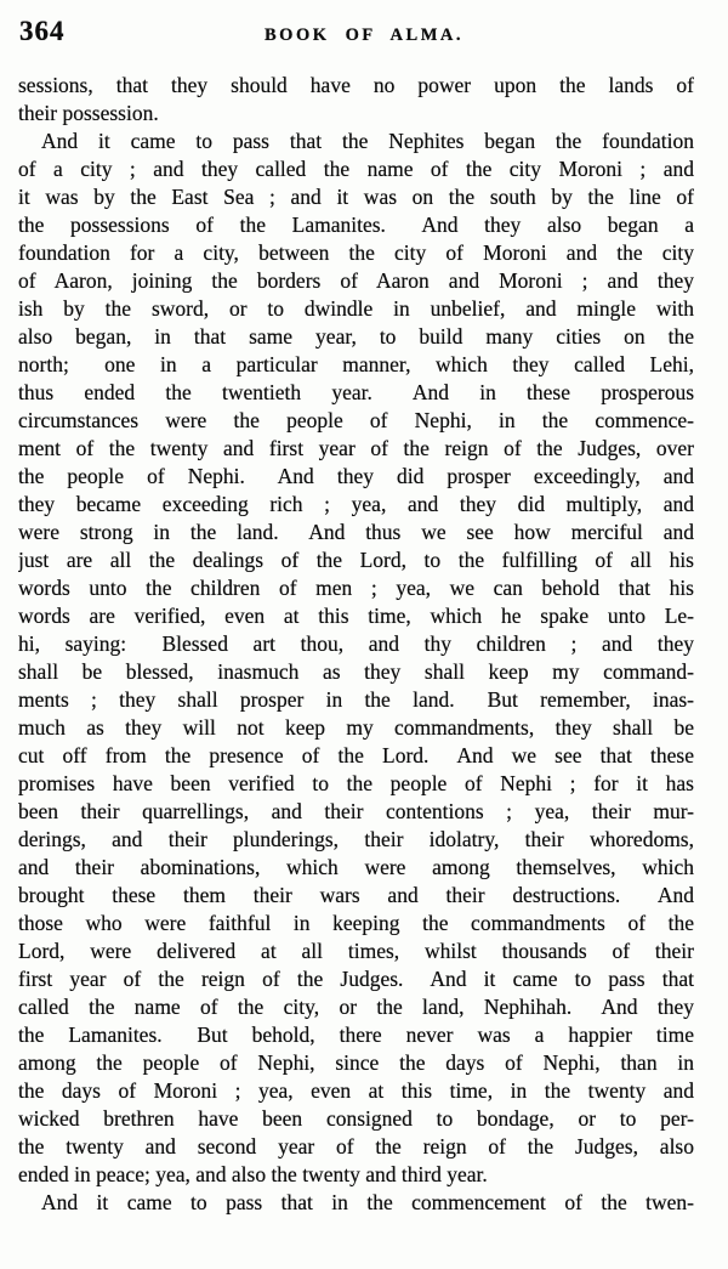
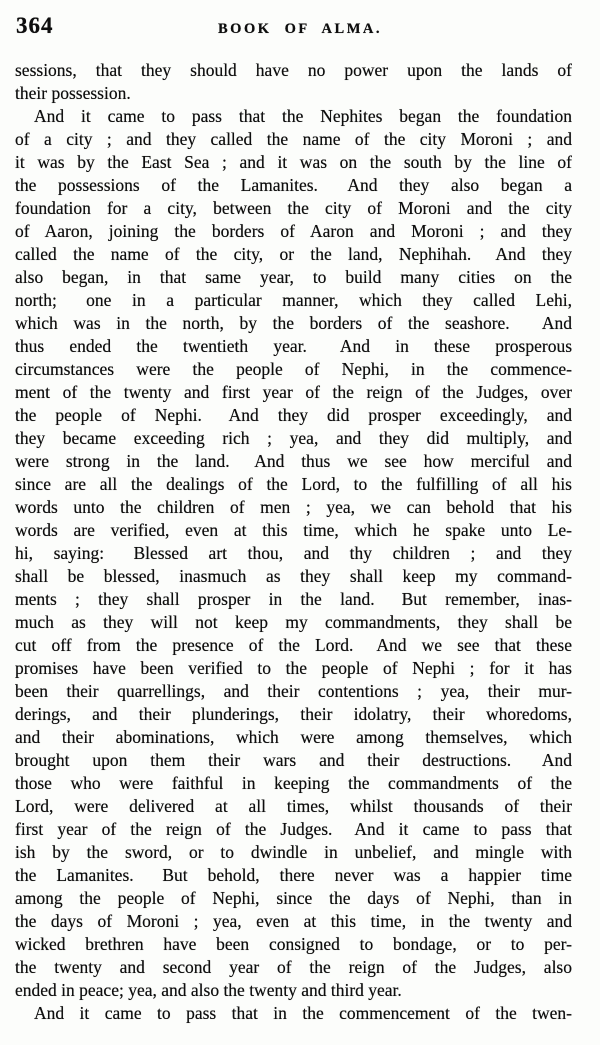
  364
  BOOK OF ALMA.
  sessions, that they should have no power upon the lands of
  their possession.
  And it came to pass that the Nephites began the foundation
  of a city ; and they called the name of the city Moroni ; and
  it was by the East Sea ; and it was on the south by the line of
  the possessions of the Lamanites. And they also began a
  foundation for a city, between the city of Moroni and the city
  of Aaron, joining the borders of Aaron and Moroni ; and they
- ish by the sword, or to dwindle in unbelief, and mingle with
+ called the name of the city, or the land, Nephihah. And they
  also began, in that same year, to build many cities on the
  north; one in a particular manner, which they called Lehi,
+ which was in the north, by the borders of the seashore. And
  thus ended the twentieth year. And in these prosperous
  circumstances were the people of Nephi, in the commence-
  ment of the twenty and first year of the reign of the Judges, over
  the people of Nephi. And they did prosper exceedingly, and
  they became exceeding rich ; yea, and they did multiply, and
  were strong in the land. And thus we see how merciful and
- just are all the dealings of the Lord, to the fulfilling of all his
+ since are all the dealings of the Lord, to the fulfilling of all his
  words unto the children of men ; yea, we can behold that his
  words are verified, even at this time, which he spake unto Le-
  hi, saying: Blessed art thou, and thy children ; and they
  shall be blessed, inasmuch as they shall keep my command-
  ments ; they shall prosper in the land. But remember, inas-
  much as they will not keep my commandments, they shall be
  cut off from the presence of the Lord. And we see that these
  promises have been verified to the people of Nephi ; for it has
  been their quarrellings, and their contentions ; yea, their mur-
  derings, and their plunderings, their idolatry, their whoredoms,
  and their abominations, which were among themselves, which
- brought these them their wars and their destructions. And
+ brought upon them their wars and their destructions. And
  those who were faithful in keeping the commandments of the
  Lord, were delivered at all times, whilst thousands of their
  first year of the reign of the Judges. And it came to pass that
- called the name of the city, or the land, Nephihah. And they
+ ish by the sword, or to dwindle in unbelief, and mingle with
  the Lamanites. But behold, there never was a happier time
  among the people of Nephi, since the days of Nephi, than in
  the days of Moroni ; yea, even at this time, in the twenty and
  wicked brethren have been consigned to bondage, or to per-
  the twenty and second year of the reign of the Judges, also
  ended in peace; yea, and also the twenty and third year.
  And it came to pass that in the commencement of the twen-
